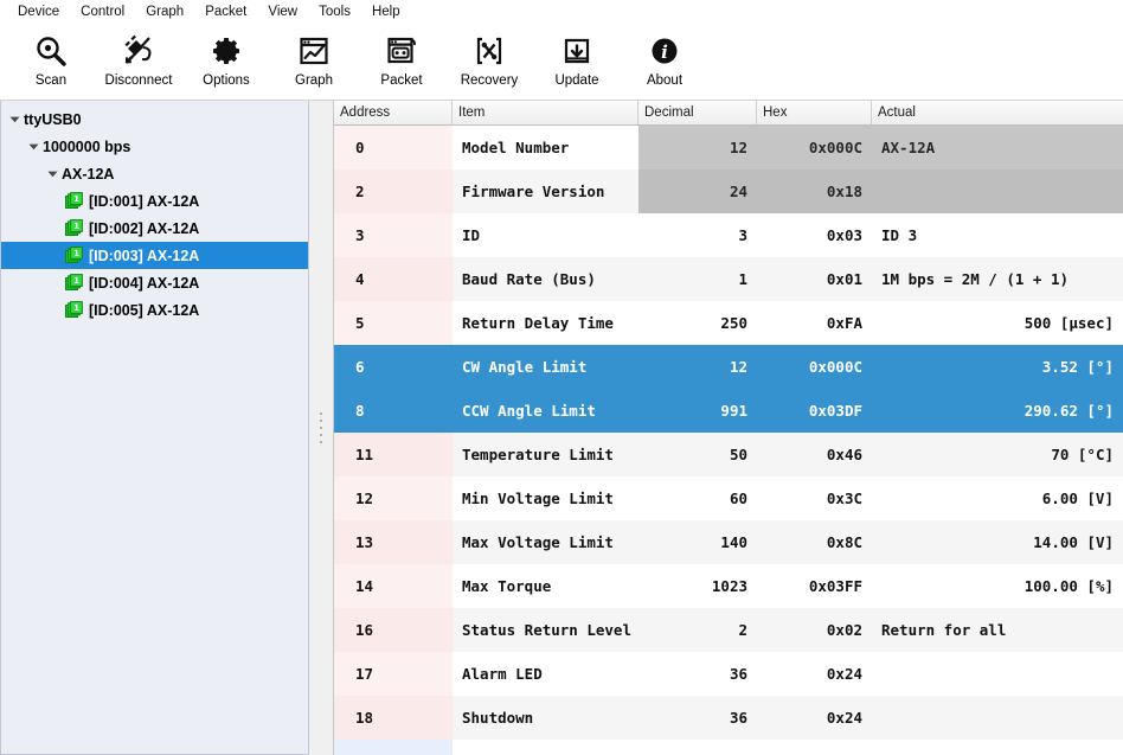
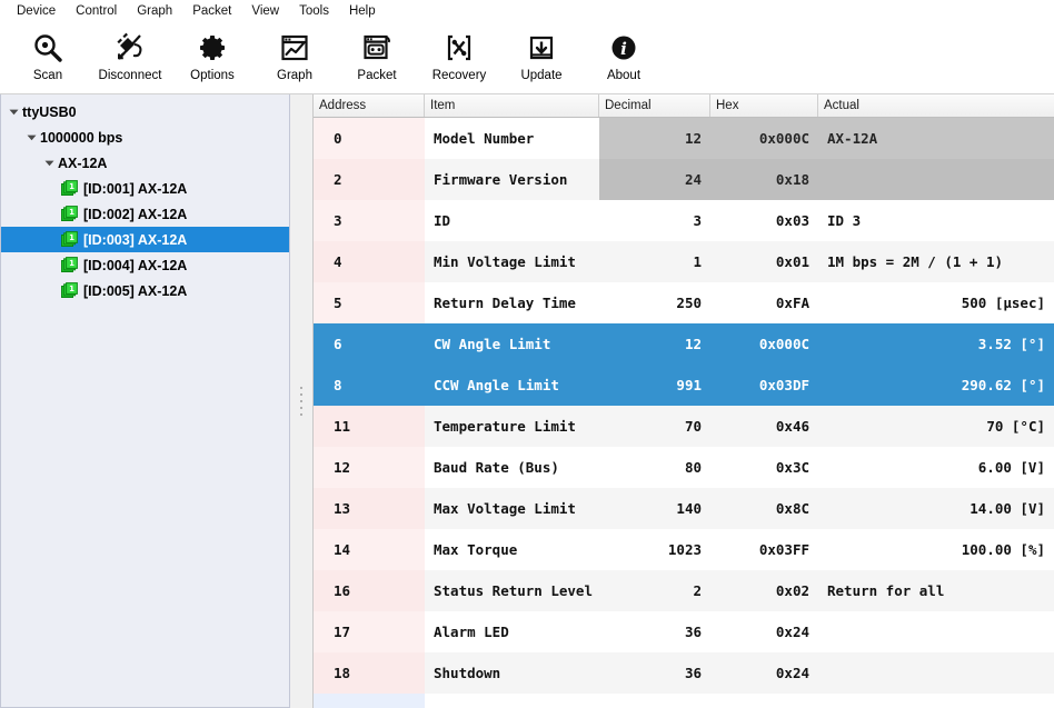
  Device
  Control
  Graph
  Packet
  View
  Tools
  Help
  Scan
  Disconnect
  Options
  Graph
  Packet
  Recovery
  Update
  i
  About
  ttyUSB0
  1000000 bps
  AX-12A
  1
  [ID:001] AX-12A
  1
  [ID:002] AX-12A
  1
  [ID:003] AX-12A
  1
  [ID:004] AX-12A
  1
  [ID:005] AX-12A
  Address
  Item
  Decimal
  Hex
  Actual
  0
  Model Number
  12
  0x000C
  AX-12A
  2
  Firmware Version
  24
  0x18
  3
  ID
  3
  0x03
  ID 3
  4
- Baud Rate (Bus)
+ Min Voltage Limit
  1
  0x01
  1M bps = 2M / (1 + 1)
  5
  Return Delay Time
  250
  0xFA
  500 [μsec]
  6
  CW Angle Limit
  12
  0x000C
  3.52 [°]
  8
  CCW Angle Limit
  991
  0x03DF
  290.62 [°]
  11
  Temperature Limit
- 50
+ 70
  0x46
  70 [°C]
  12
- Min Voltage Limit
+ Baud Rate (Bus)
- 60
+ 80
  0x3C
  6.00 [V]
  13
  Max Voltage Limit
  140
  0x8C
  14.00 [V]
  14
  Max Torque
  1023
  0x03FF
  100.00 [%]
  16
  Status Return Level
  2
  0x02
  Return for all
  17
  Alarm LED
  36
  0x24
  18
  Shutdown
  36
  0x24
